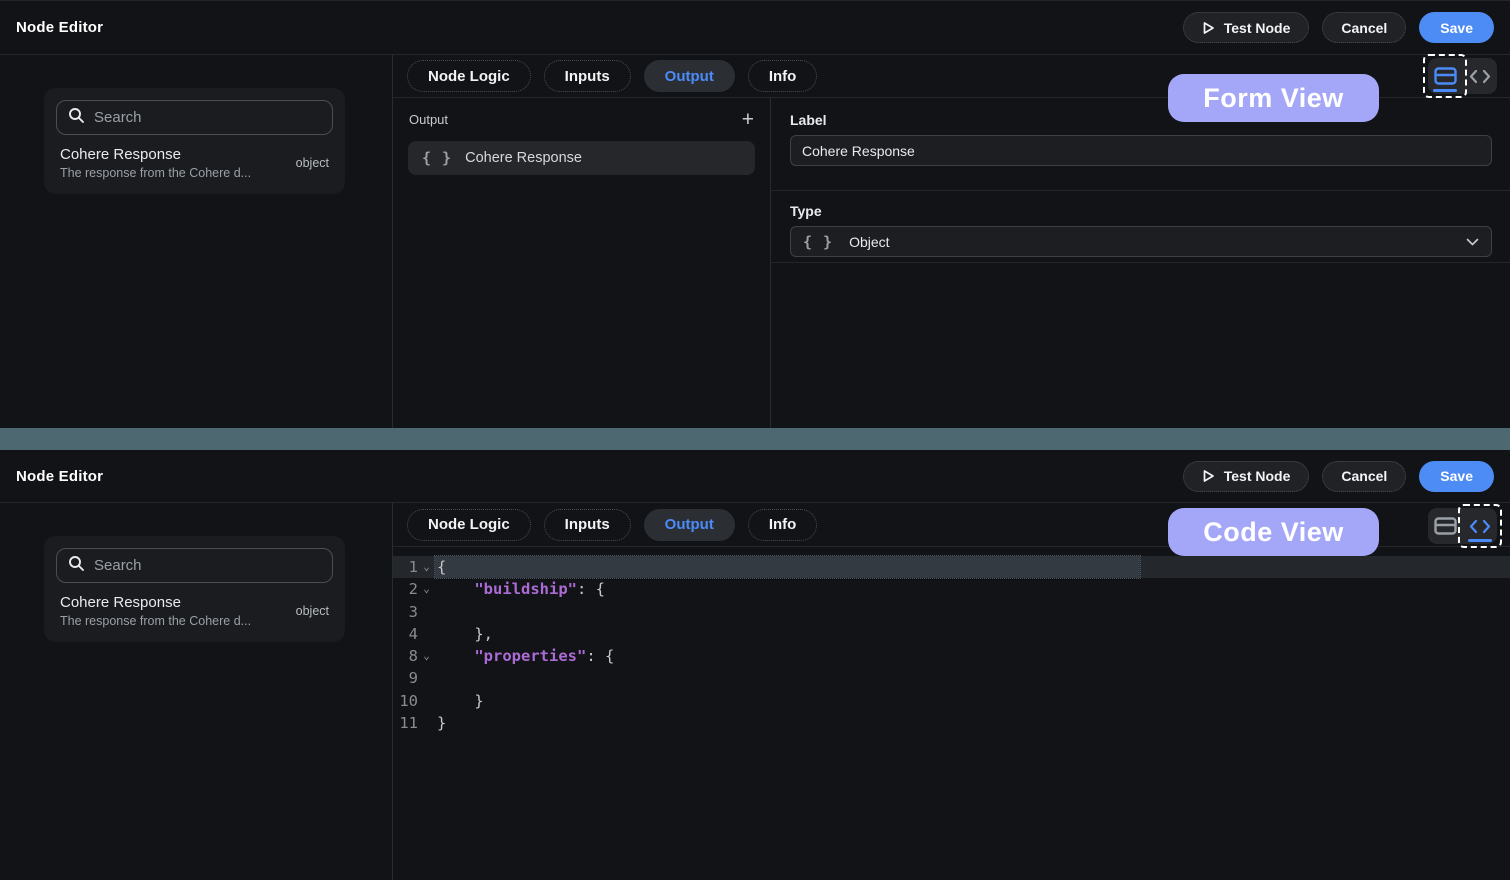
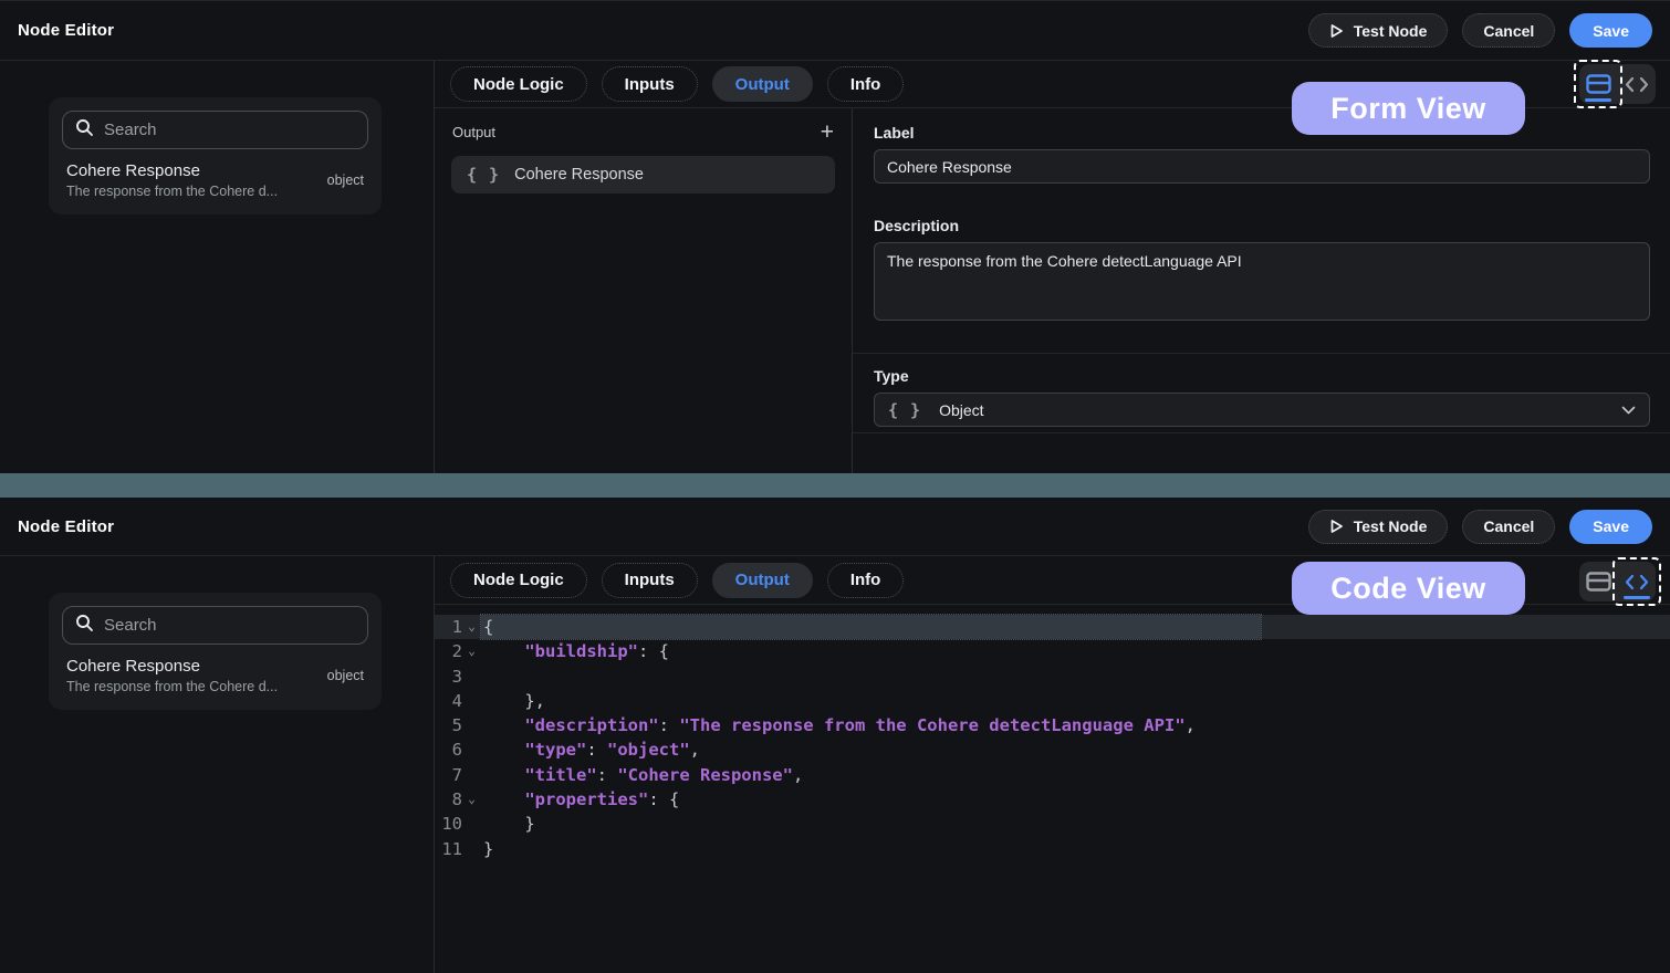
  Node Editor
  Test Node
  Cancel
  Save
  Search
  Cohere Response
  The response from the Cohere d...
  object
  Node Logic
  Inputs
  Output
  Info
  Output
  +
  { }
  Cohere Response
  Label
  Cohere Response
+ Description
+ The response from the Cohere detectLanguage API
  Type
  { }
  Object
  Form View
  Node Editor
  Test Node
  Cancel
  Save
  Search
  Cohere Response
  The response from the Cohere d...
  object
  Node Logic
  Inputs
  Output
  Info
  1
  ⌄
  {
  2
  ⌄
  "buildship": {
  3
  4
  },
+ 5
+ "description": "The response from the Cohere detectLanguage API",
+ 6
+ "type": "object",
+ 7
+ "title": "Cohere Response",
  8
  ⌄
  "properties": {
- 9
  10
  }
  11
  }
  Code View
